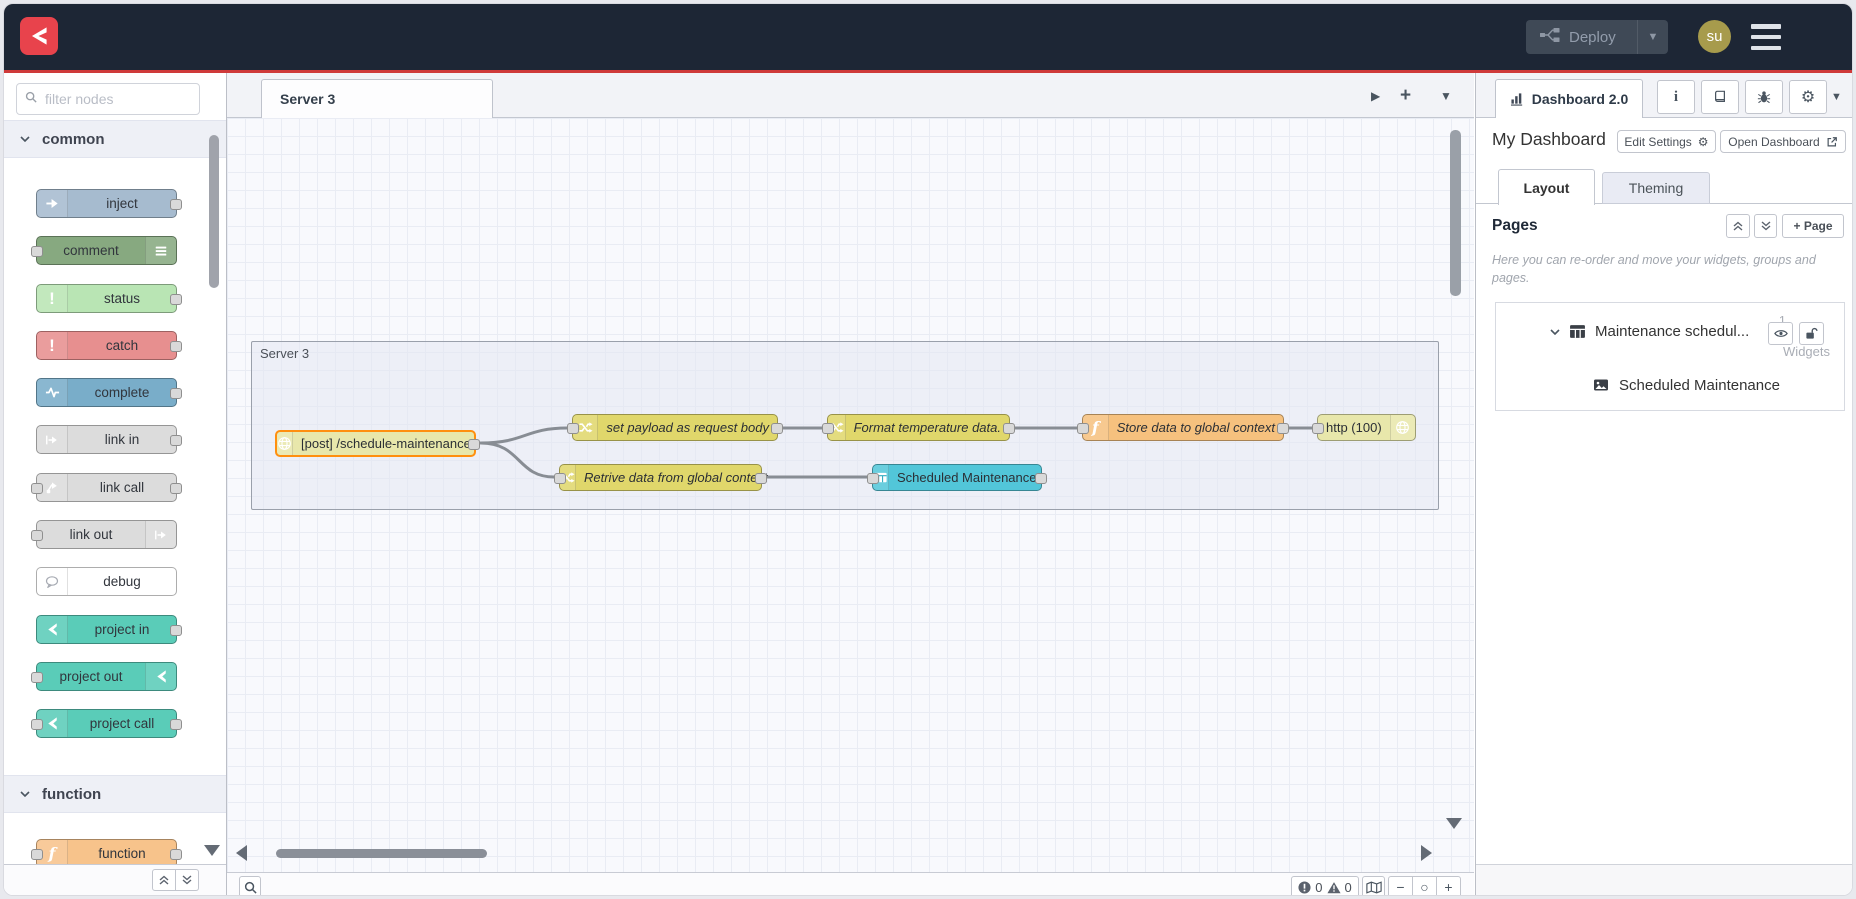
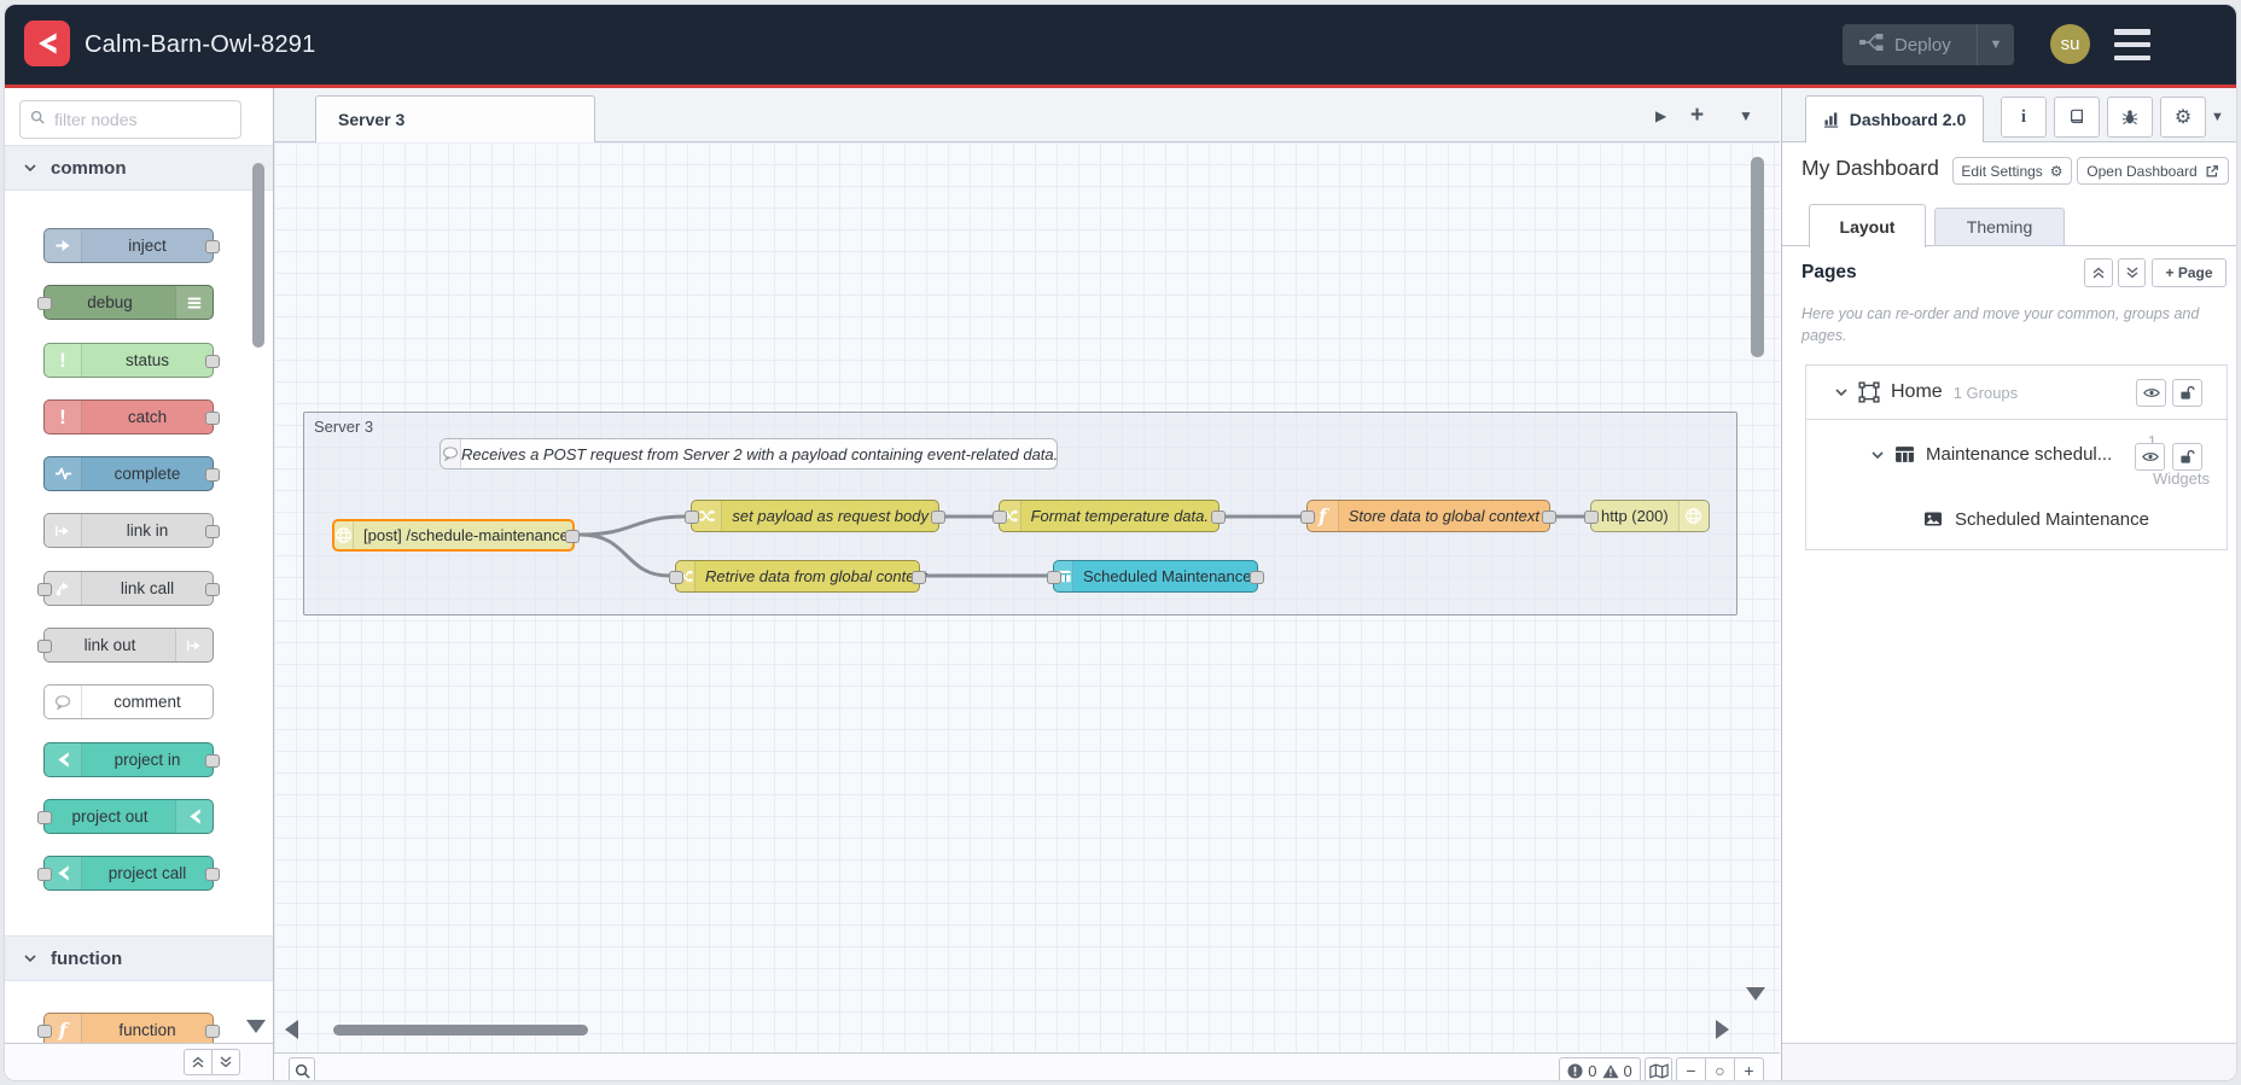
+ Calm-Barn-Owl-8291
  Deploy
  ▼
  su
  filter nodes
  common
  inject
- comment
+ debug
  !
  status
  !
  catch
  complete
  link in
  link call
  link out
- debug
+ comment
  project in
  project out
  project call
  function
  f
  function
  Server 3
  ▶
  +
  ▼
  Server 3
+ Receives a POST request from Server 2 with a payload containing event-related data.
  [post] /schedule-maintenanc
  set payload as request body
  Format temperature data.
  f
  Store data to global context
- http (100)
+ http (200)
  Retrive data from global conte
  Scheduled Maintenance
  0
  0
  −
  ○
  +
  Dashboard 2.0
  i
  ⚙
  ▼
  My Dashboard
  Edit Settings
  ⚙
  Open Dashboard
  Layout
  Theming
  Pages
  + Page
- Here you can re-order and move your widgets, groups and pages.
+ Here you can re-order and move your common, groups and pages.
+ Home
+ 1 Groups
  Maintenance schedul...
  1
  Widgets
  Scheduled Maintenance
